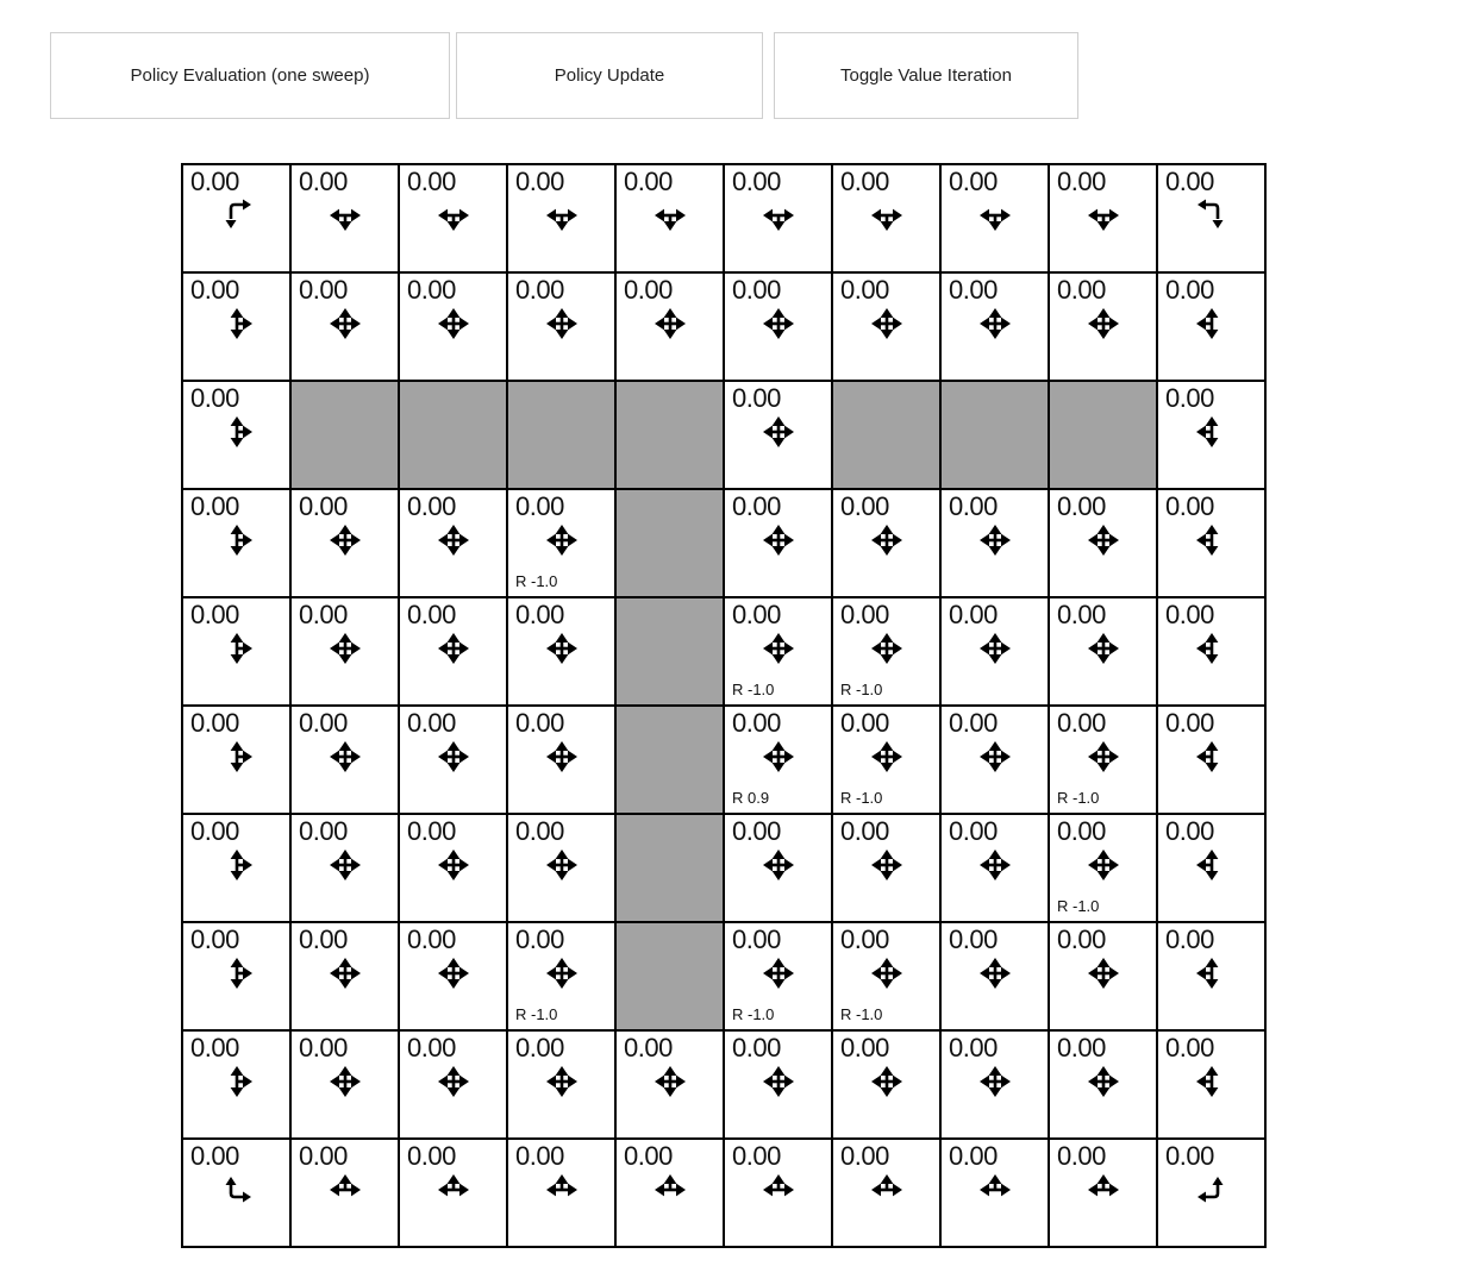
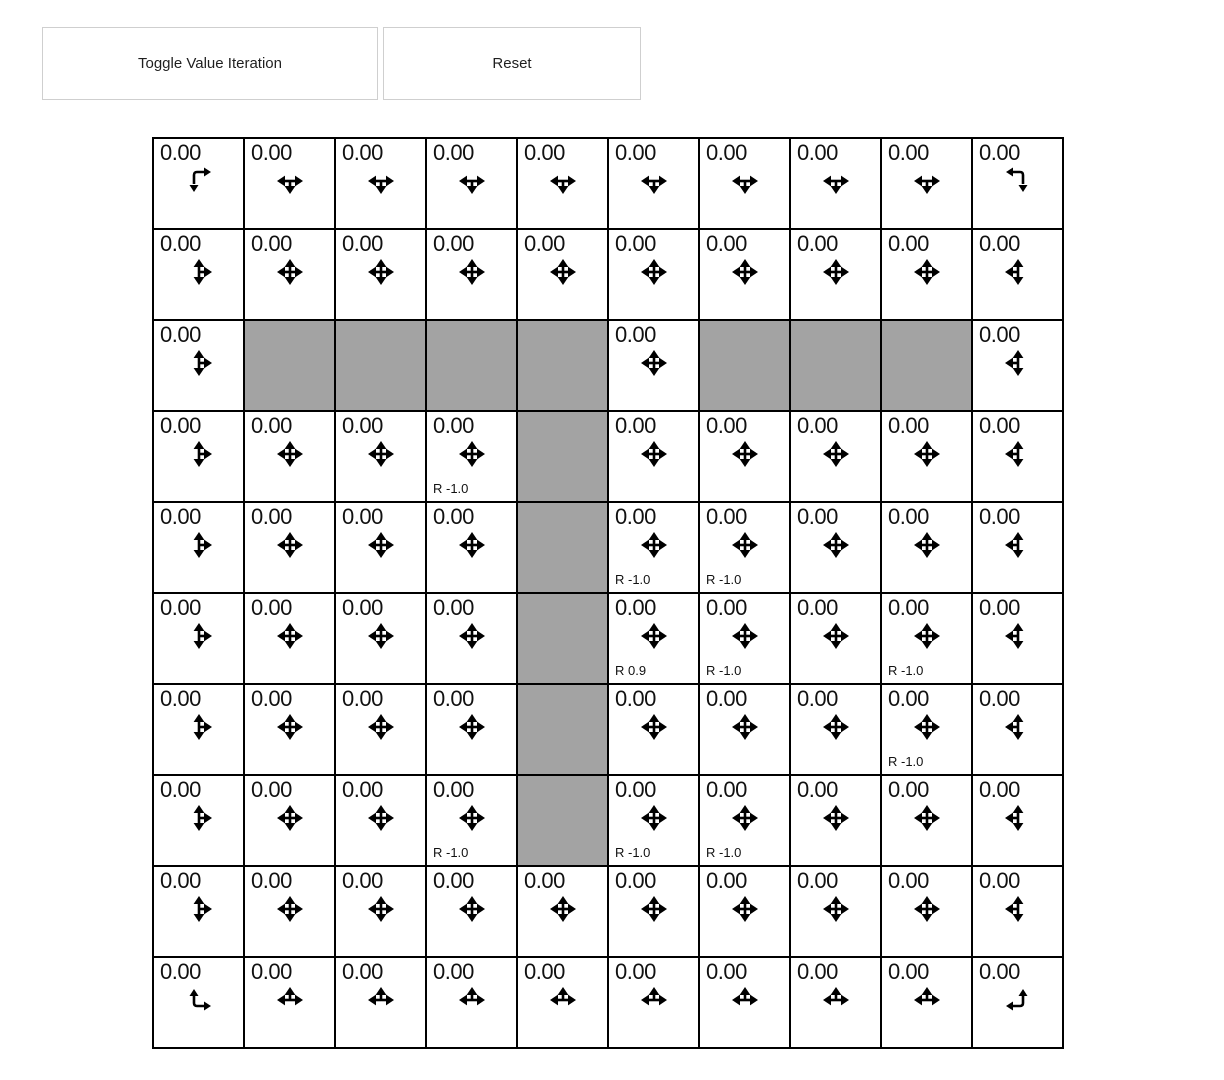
- Policy Evaluation (one sweep)
- Policy Update
  Toggle Value Iteration
+ Reset
  0.00
  0.00
  0.00
  0.00
  0.00
  0.00
  0.00
  0.00
  0.00
  0.00
  0.00
  0.00
  0.00
  0.00
  0.00
  0.00
  0.00
  0.00
  0.00
  0.00
  0.00
  0.00
  0.00
  0.00
  0.00
  0.00
  0.00
  R -1.0
  0.00
  0.00
  0.00
  0.00
  0.00
  0.00
  0.00
  0.00
  0.00
  0.00
  R -1.0
  0.00
  R -1.0
  0.00
  0.00
  0.00
  0.00
  0.00
  0.00
  0.00
  0.00
  R 0.9
  0.00
  R -1.0
  0.00
  0.00
  R -1.0
  0.00
  0.00
  0.00
  0.00
  0.00
  0.00
  0.00
  0.00
  0.00
  R -1.0
  0.00
  0.00
  0.00
  0.00
  0.00
  R -1.0
  0.00
  R -1.0
  0.00
  R -1.0
  0.00
  0.00
  0.00
  0.00
  0.00
  0.00
  0.00
  0.00
  0.00
  0.00
  0.00
  0.00
  0.00
  0.00
  0.00
  0.00
  0.00
  0.00
  0.00
  0.00
  0.00
  0.00
  0.00
